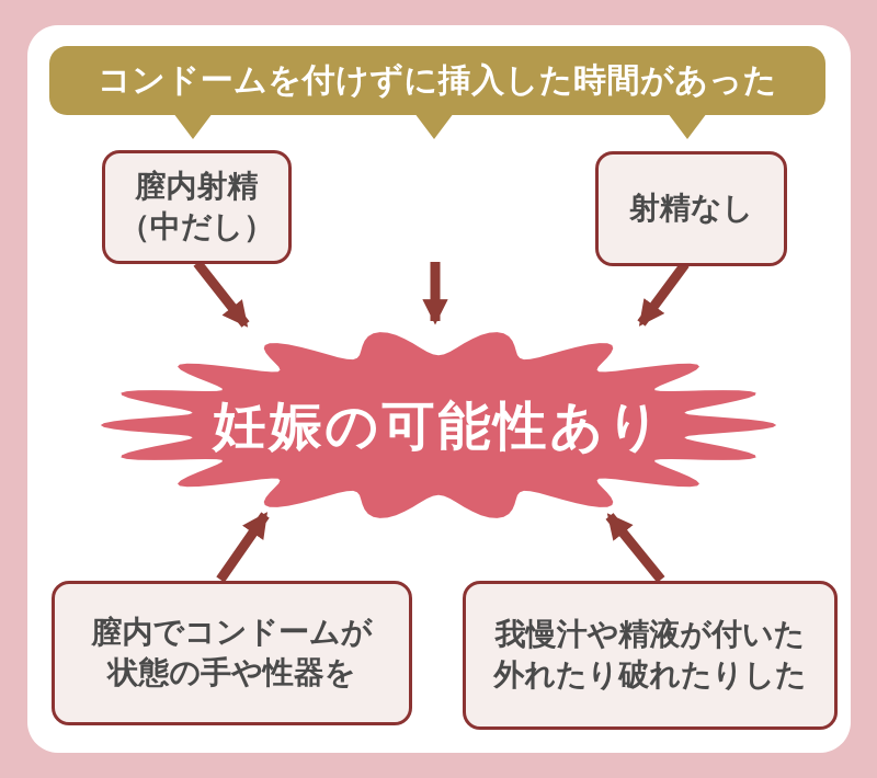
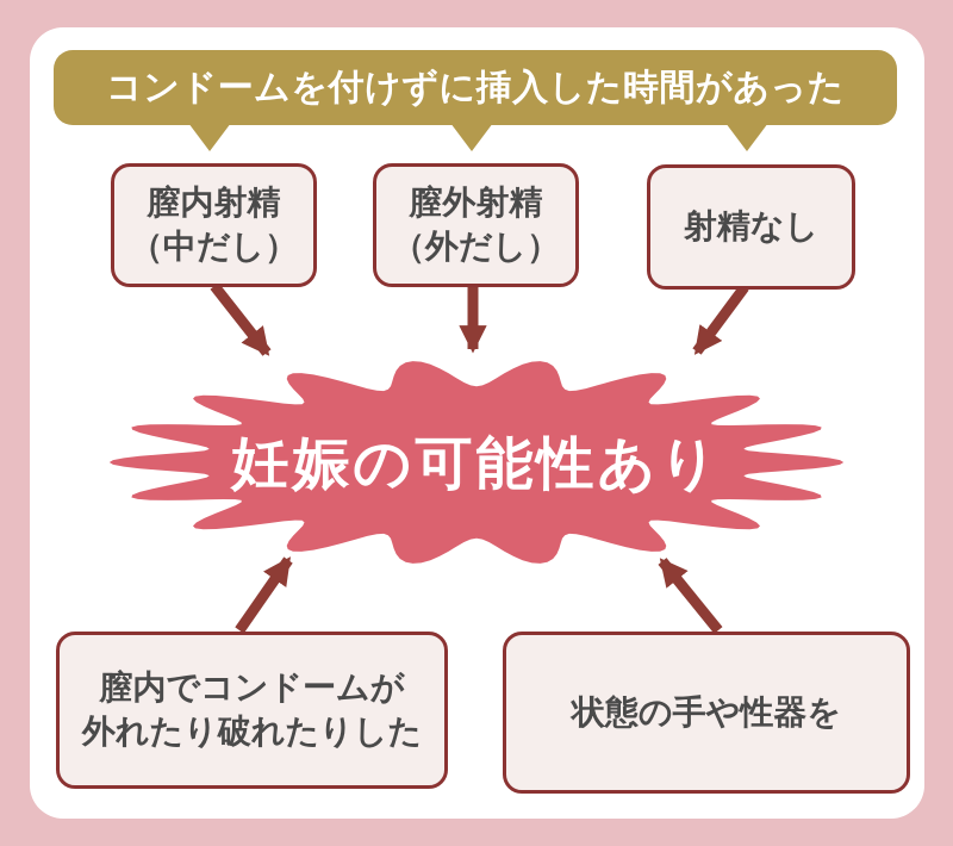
  コンドームを付けずに挿入した時間があった
  膣内射精
  （中だし）
+ 膣外射精
+ （外だし）
  射精なし
  妊娠の可能性あり
  膣内でコンドームが
- 状態の手や性器を
+ 外れたり破れたりした
- 我慢汁や精液が付いた
- 外れたり破れたりした
+ 状態の手や性器を
